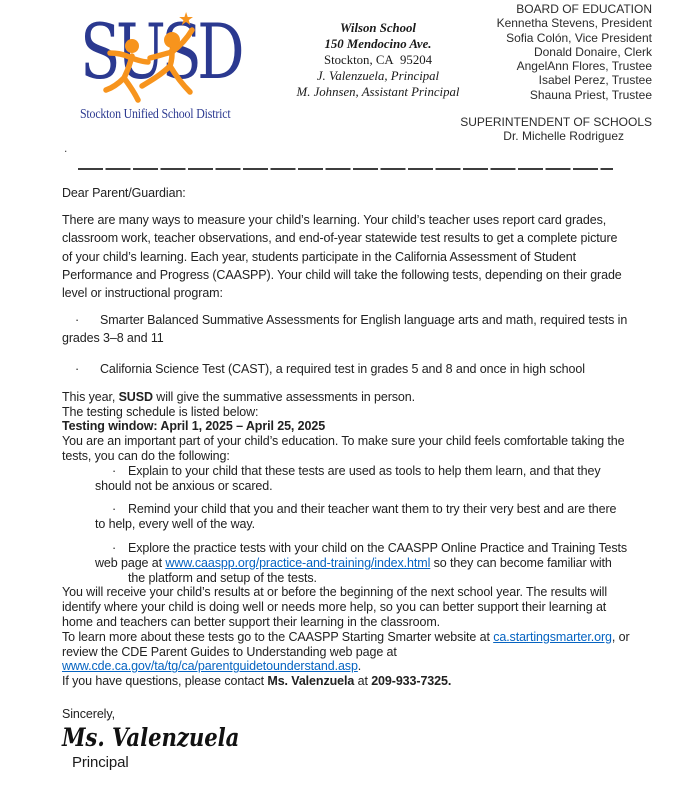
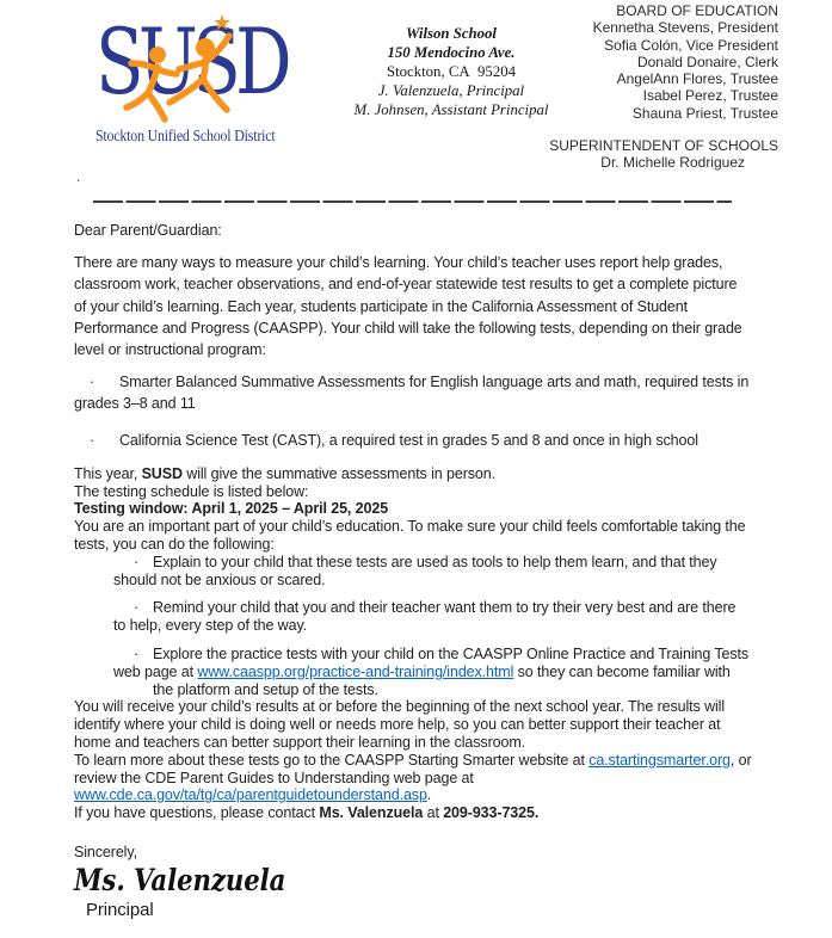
  SUSD
  ★
  Stockton Unified School District
  Wilson School
  150 Mendocino Ave.
  Stockton, CA 95204
  J. Valenzuela, Principal
  M. Johnsen, Assistant Principal
  BOARD OF EDUCATION
  Kennetha Stevens, President
  Sofia Colón, Vice President
  Donald Donaire, Clerk
  AngelAnn Flores, Trustee
  Isabel Perez, Trustee
  Shauna Priest, Trustee
  SUPERINTENDENT OF SCHOOLS
  Dr. Michelle Rodriguez
  .
  Dear Parent/Guardian:
- There are many ways to measure your child’s learning. Your child’s teacher uses report card grades,
+ There are many ways to measure your child’s learning. Your child’s teacher uses report help grades,
  classroom work, teacher observations, and end-of-year statewide test results to get a complete picture
  of your child’s learning. Each year, students participate in the California Assessment of Student
  Performance and Progress (CAASPP). Your child will take the following tests, depending on their grade
  level or instructional program:
  · Smarter Balanced Summative Assessments for English language arts and math, required tests in
  grades 3–8 and 11
  · California Science Test (CAST), a required test in grades 5 and 8 and once in high school
  This year, SUSD will give the summative assessments in person.
  The testing schedule is listed below:
  Testing window: April 1, 2025 – April 25, 2025
  You are an important part of your child’s education. To make sure your child feels comfortable taking the
  tests, you can do the following:
  · Explain to your child that these tests are used as tools to help them learn, and that they
  should not be anxious or scared.
  · Remind your child that you and their teacher want them to try their very best and are there
- to help, every well of the way.
+ to help, every step of the way.
  · Explore the practice tests with your child on the CAASPP Online Practice and Training Tests
  web page at www.caaspp.org/practice-and-training/index.html so they can become familiar with
  the platform and setup of the tests.
  You will receive your child’s results at or before the beginning of the next school year. The results will
- identify where your child is doing well or needs more help, so you can better support their learning at
+ identify where your child is doing well or needs more help, so you can better support their teacher at
  home and teachers can better support their learning in the classroom.
  To learn more about these tests go to the CAASPP Starting Smarter website at ca.startingsmarter.org, or
  review the CDE Parent Guides to Understanding web page at
  www.cde.ca.gov/ta/tg/ca/parentguidetounderstand.asp.
  If you have questions, please contact Ms. Valenzuela at 209-933-7325.
  Sincerely,
  Ms. Valenzuela
  Principal
